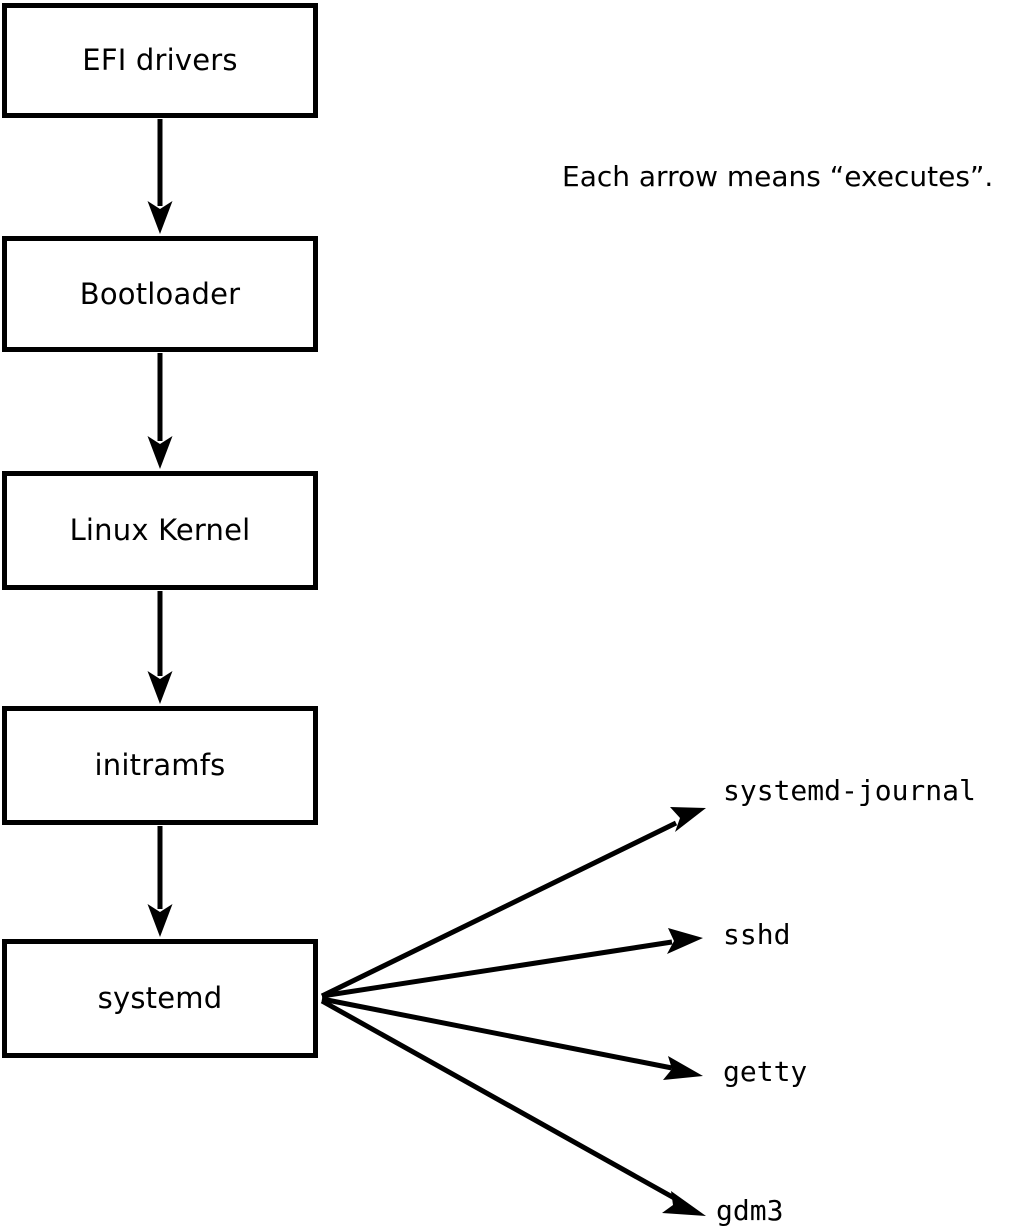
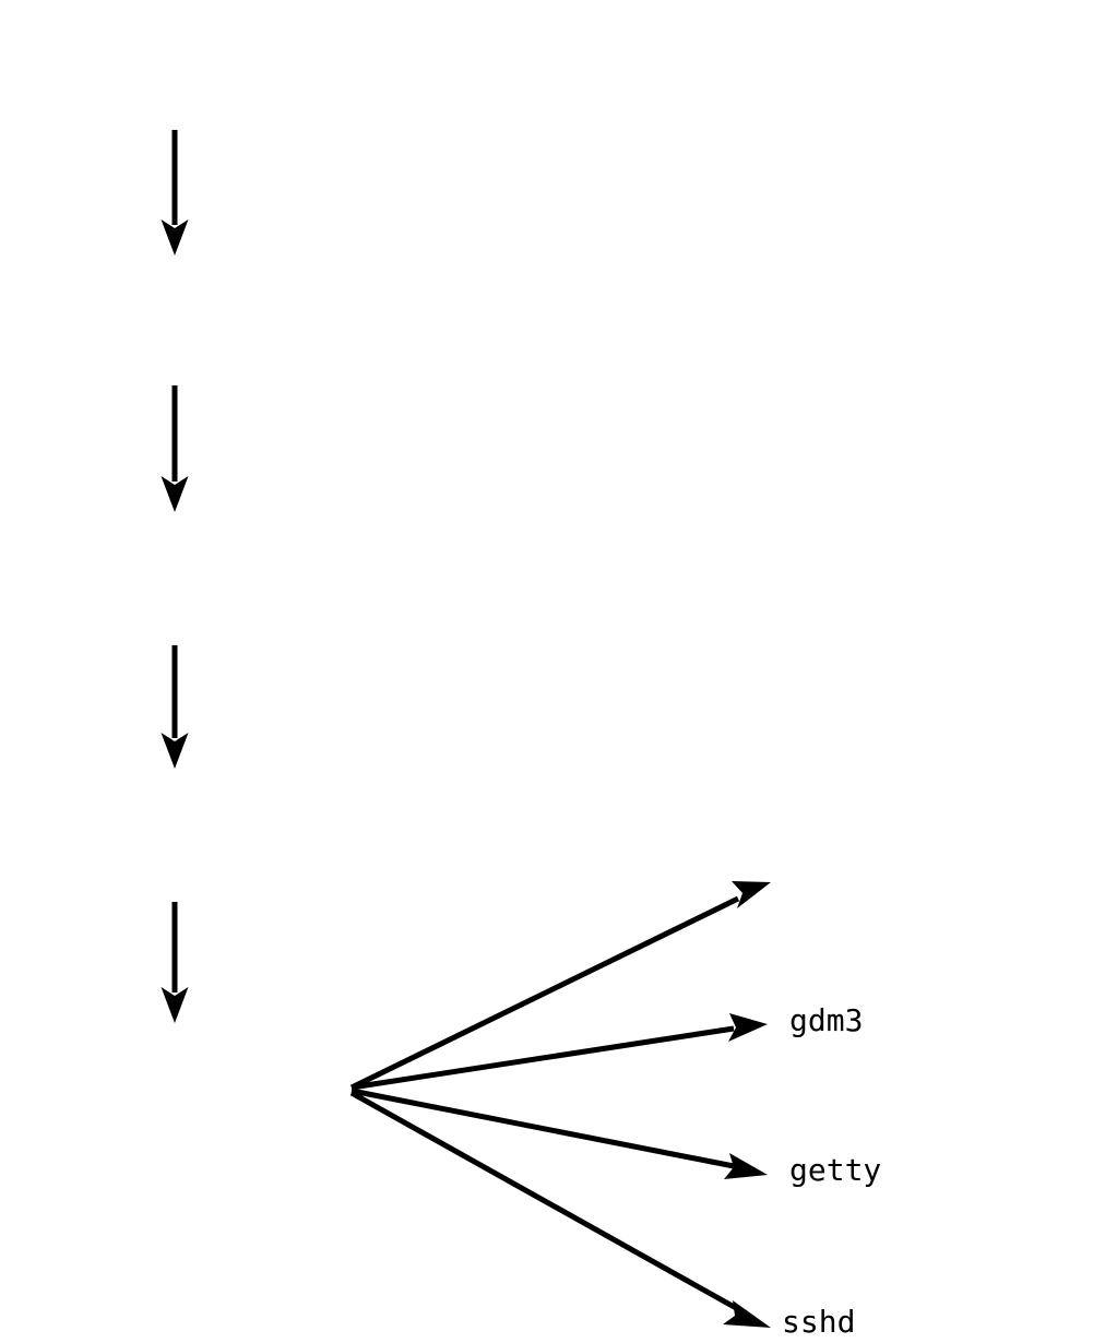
- EFI drivers
- Bootloader
- Linux Kernel
- initramfs
- systemd
- Each arrow means “executes”.
- systemd-journal
- sshd
+ gdm3
  getty
- gdm3
+ sshd
